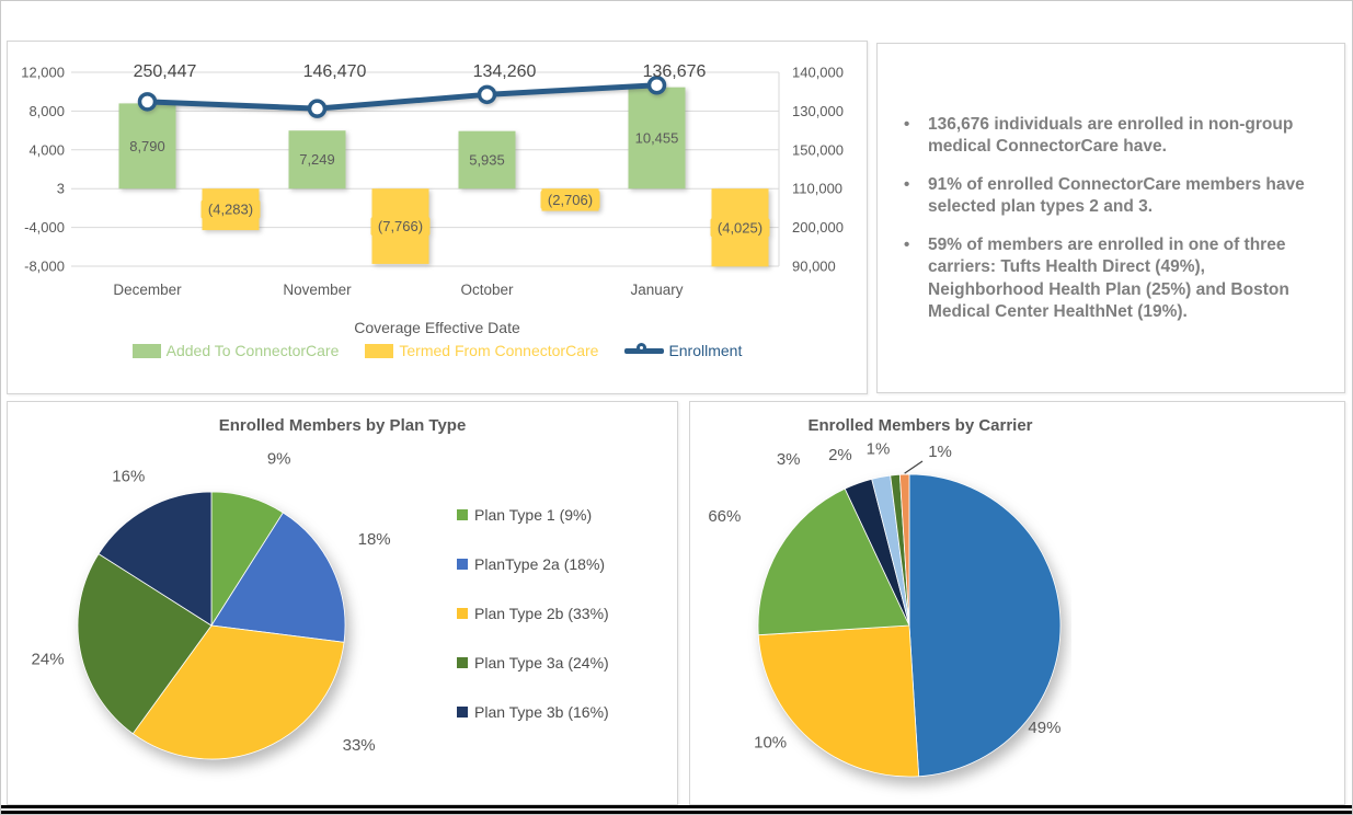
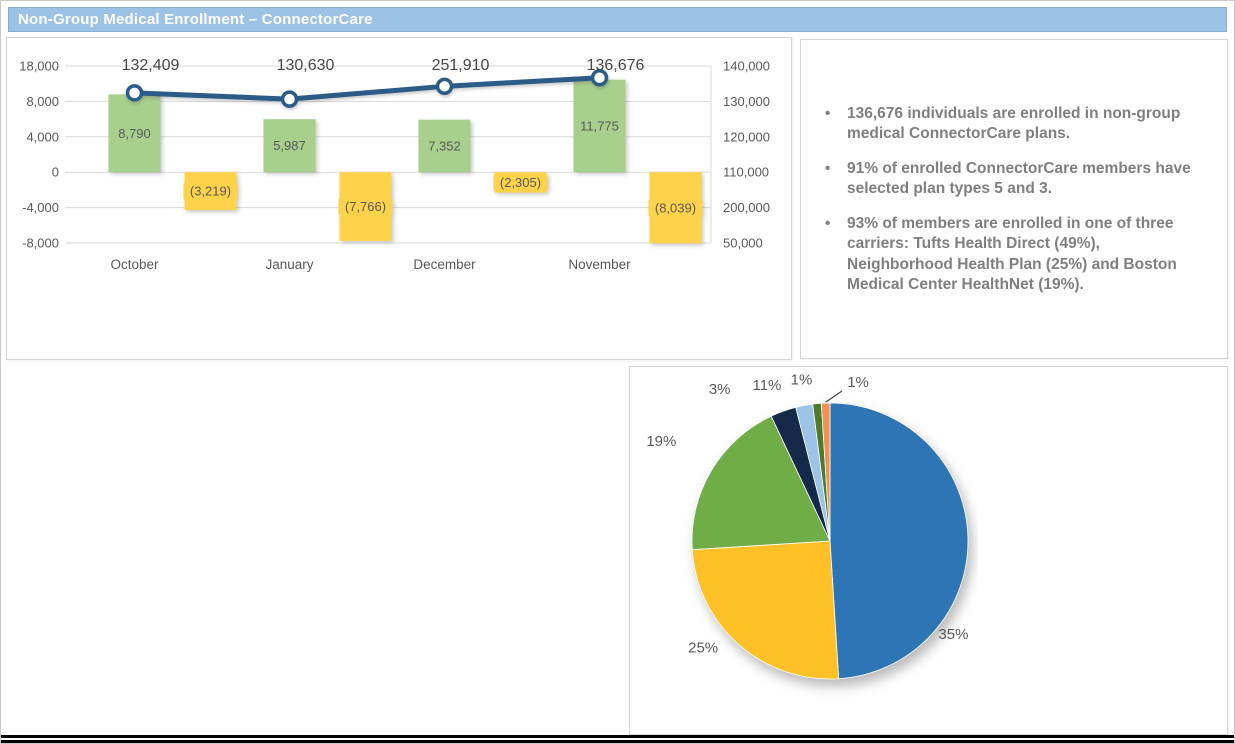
+ Non-Group Medical Enrollment – ConnectorCare
- 12,000
+ 18,000
  140,000
  8,000
  130,000
  4,000
- 150,000
+ 120,000
- 3
+ 0
  110,000
  -4,000
  200,000
  -8,000
- 90,000
+ 50,000
  8,790
- 7,249
+ 5,987
- 5,935
+ 7,352
- 10,455
+ 11,775
- (4,283)
+ (3,219)
  (7,766)
- (2,706)
+ (2,305)
- (4,025)
+ (8,039)
- 250,447
+ 132,409
- 146,470
+ 130,630
- 134,260
+ 251,910
  136,676
- December
+ October
- November
+ January
- October
+ December
- January
+ November
- Coverage Effective Date
- Added To ConnectorCare
- Termed From ConnectorCare
- Enrollment
  •
- 136,676 individuals are enrolled in non-group medical ConnectorCare have.
+ 136,676 individuals are enrolled in non-group medical ConnectorCare plans.
  •
- 91% of enrolled ConnectorCare members have selected plan types 2 and 3.
+ 91% of enrolled ConnectorCare members have selected plan types 5 and 3.
  •
- 59% of members are enrolled in one of three carriers: Tufts Health Direct (49%), Neighborhood Health Plan (25%) and Boston Medical Center HealthNet (19%).
+ 93% of members are enrolled in one of three carriers: Tufts Health Direct (49%), Neighborhood Health Plan (25%) and Boston Medical Center HealthNet (19%).
- Enrolled Members by Plan Type
- 9%
- 18%
- 33%
- 24%
- 16%
- Plan Type 1 (9%)
- PlanType 2a (18%)
- Plan Type 2b (33%)
- Plan Type 3a (24%)
- Plan Type 3b (16%)
- Enrolled Members by Carrier
- 49%
+ 35%
- 10%
+ 25%
- 66%
+ 19%
  3%
- 2%
+ 11%
  1%
  1%
